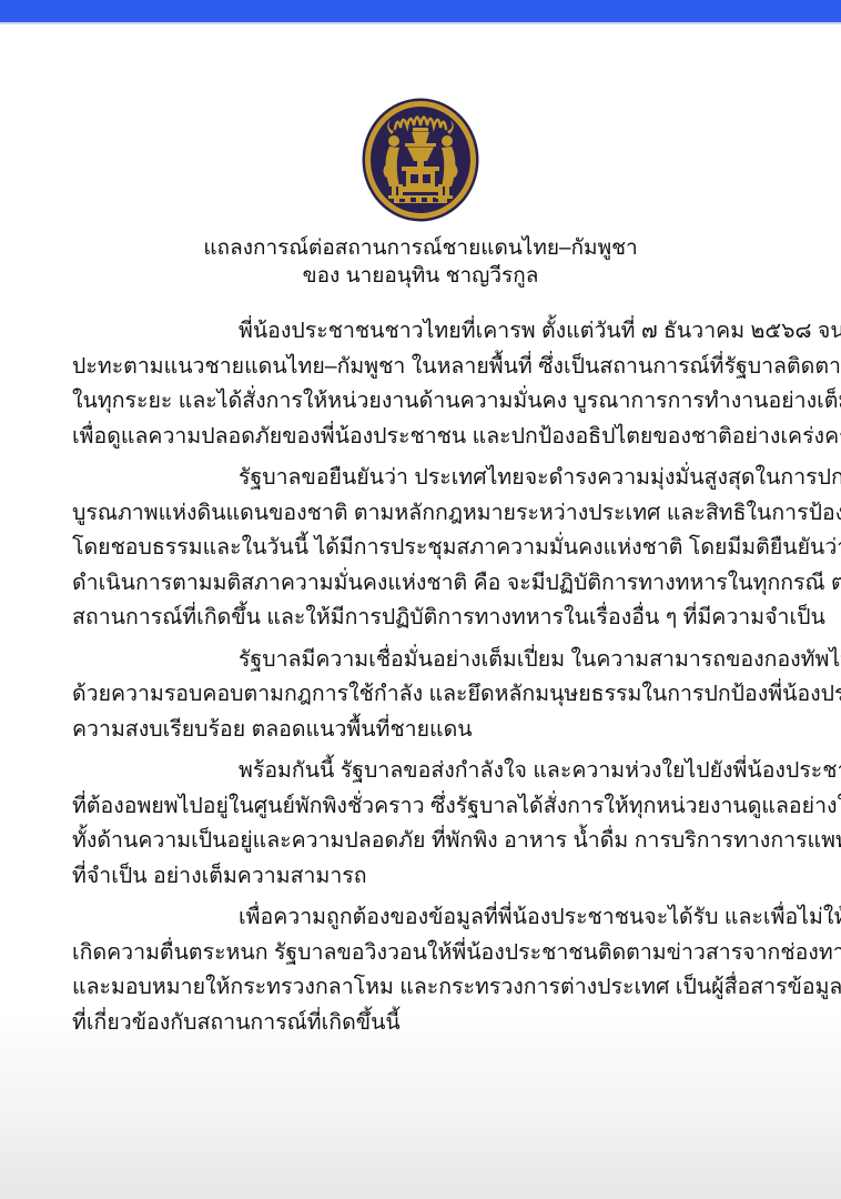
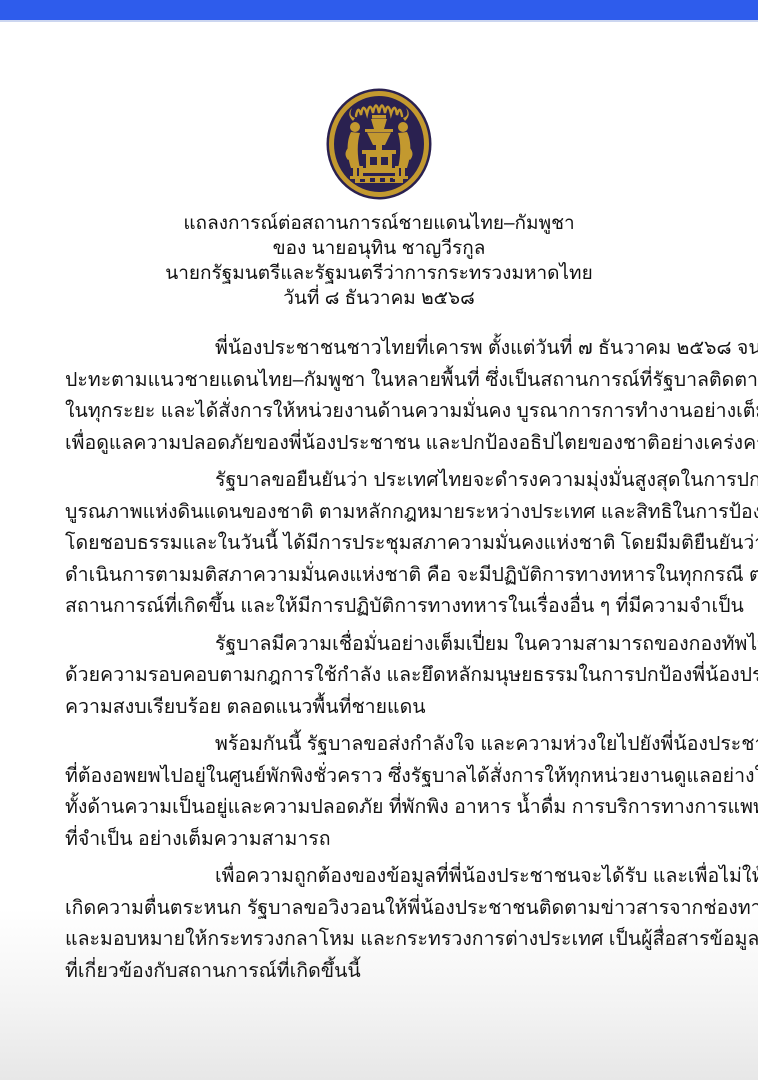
  แถลงการณ์ต่อสถานการณ์ชายแดนไทย–กัมพูชา
  ของ นายอนุทิน ชาญวีรกูล
+ นายกรัฐมนตรีและรัฐมนตรีว่าการกระทรวงมหาดไทย
+ วันที่ ๘ ธันวาคม ๒๕๖๘
  ปะทะตามแนวชายแดนไทย–กัมพูชา ในหลายพื้นที่ ซึ่งเป็นสถานการณ์ที่รัฐบาลติดตา
  ในทุกระยะ และได้สั่งการให้หน่วยงานด้านความมั่นคง บูรณาการการทำงานอย่างเต็
  เพื่อดูแลความปลอดภัยของพี่น้องประชาชน และปกป้องอธิปไตยของชาติอย่างเคร่งค
  รัฐบาลขอยืนยันว่า ประเทศไทยจะดำรงความมุ่งมั่นสูงสุดในการปก
  บูรณภาพแห่งดินแดนของชาติ ตามหลักกฎหมายระหว่างประเทศ และสิทธิในการป้อง
  โดยชอบธรรมและในวันนี้ ได้มีการประชุมสภาความมั่นคงแห่งชาติ โดยมีมติยืนยันว่
  ดำเนินการตามมติสภาความมั่นคงแห่งชาติ คือ จะมีปฏิบัติการทางทหารในทุกกรณี ต
  สถานการณ์ที่เกิดขึ้น และให้มีการปฏิบัติการทางทหารในเรื่องอื่น ๆ ที่มีความจำเป็น
  รัฐบาลมีความเชื่อมั่นอย่างเต็มเปี่ยม ในความสามารถของกองทัพไ
  ด้วยความรอบคอบตามกฎการใช้กำลัง และยึดหลักมนุษยธรรมในการปกป้องพี่น้องปร
  ความสงบเรียบร้อย ตลอดแนวพื้นที่ชายแดน
  พร้อมกันนี้ รัฐบาลขอส่งกำลังใจ และความห่วงใยไปยังพี่น้องประช
  ที่ต้องอพยพไปอยู่ในศูนย์พักพิงชั่วคราว ซึ่งรัฐบาลได้สั่งการให้ทุกหน่วยงานดูแลอย่าง
  ทั้งด้านความเป็นอยู่และความปลอดภัย ที่พักพิง อาหาร น้ำดื่ม การบริการทางการแพ
  ที่จำเป็น อย่างเต็มความสามารถ
  เพื่อความถูกต้องของข้อมูลที่พี่น้องประชาชนจะได้รับ และเพื่อไม่ใ
  เกิดความตื่นตระหนก รัฐบาลขอวิงวอนให้พี่น้องประชาชนติดตามข่าวสารจากช่องทา
  และมอบหมายให้กระทรวงกลาโหม และกระทรวงการต่างประเทศ เป็นผู้สื่อสารข้อมูล
  ที่เกี่ยวข้องกับสถานการณ์ที่เกิดขึ้นนี้
